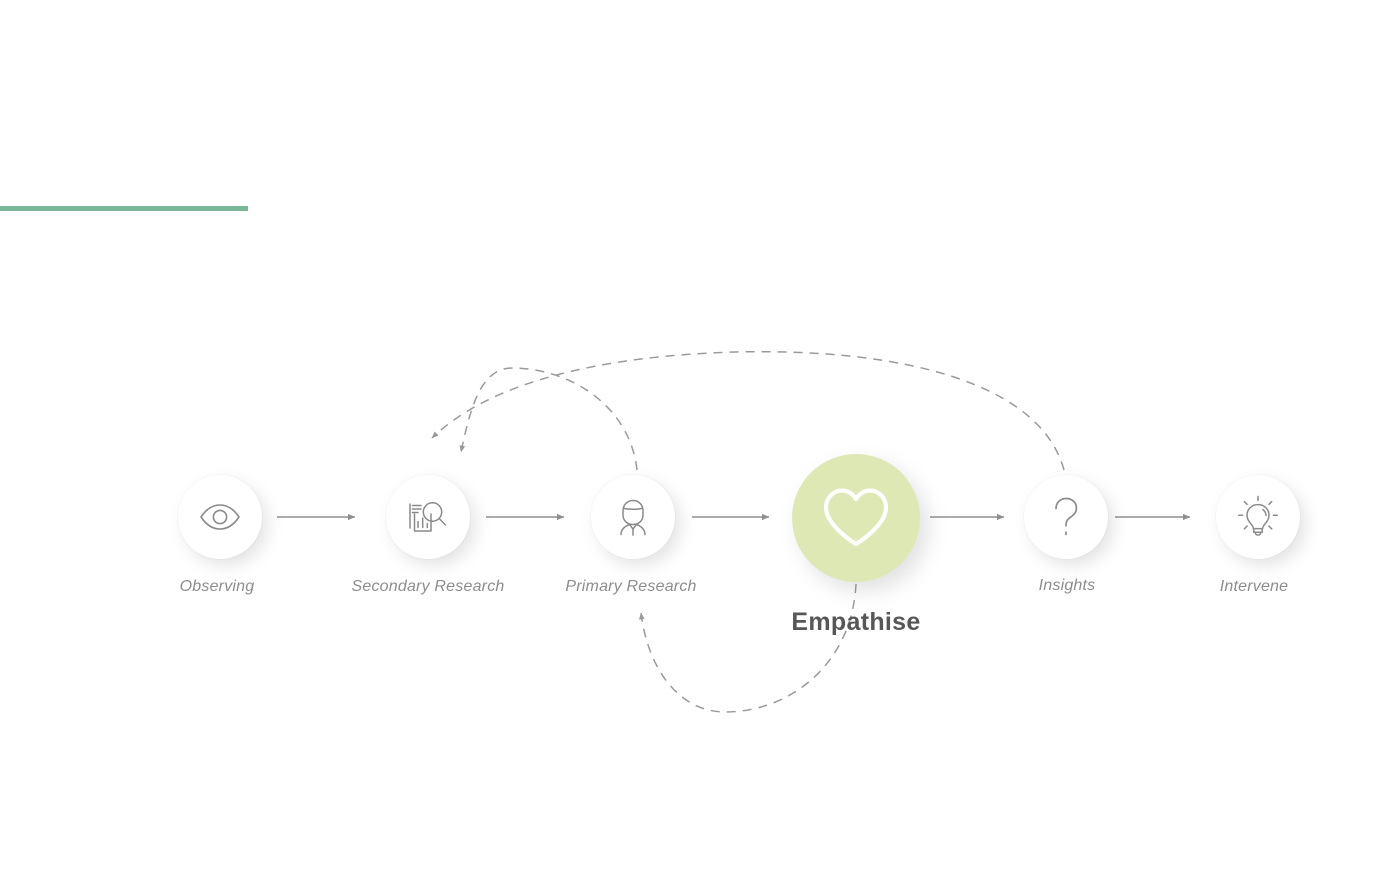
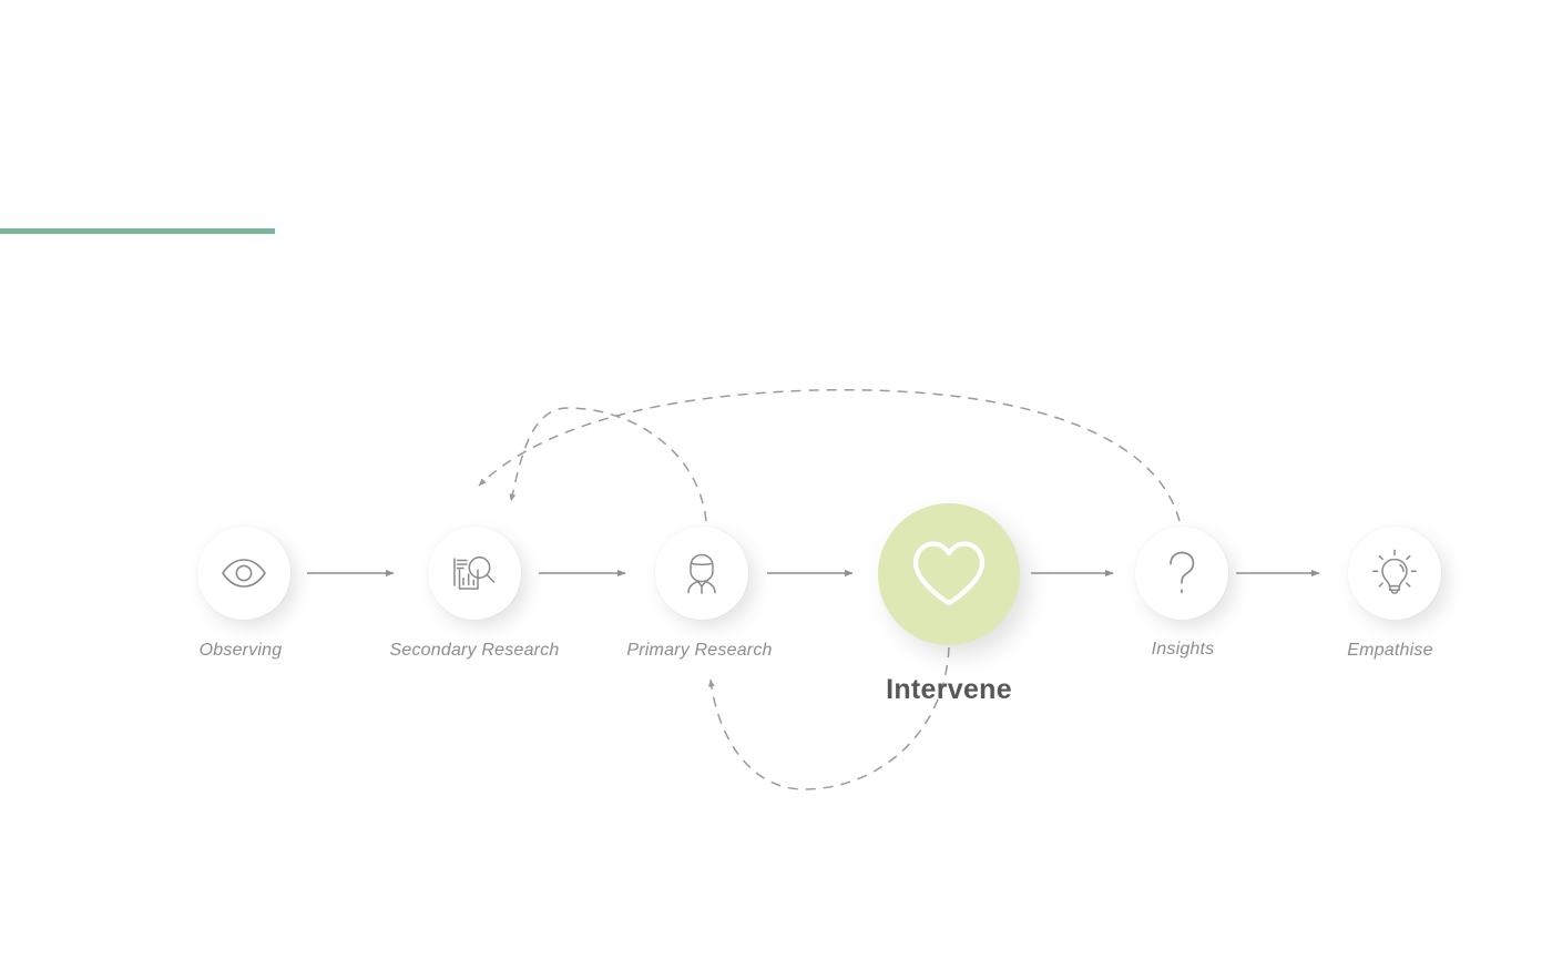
  Observing
  Secondary Research
  Primary Research
- Empathise
+ Intervene
  Insights
- Intervene
+ Empathise
